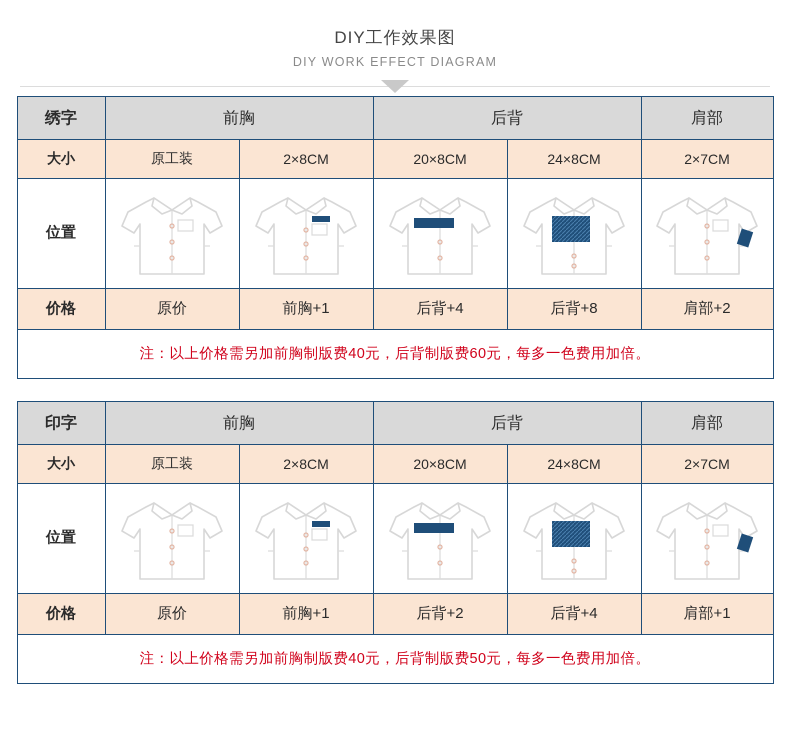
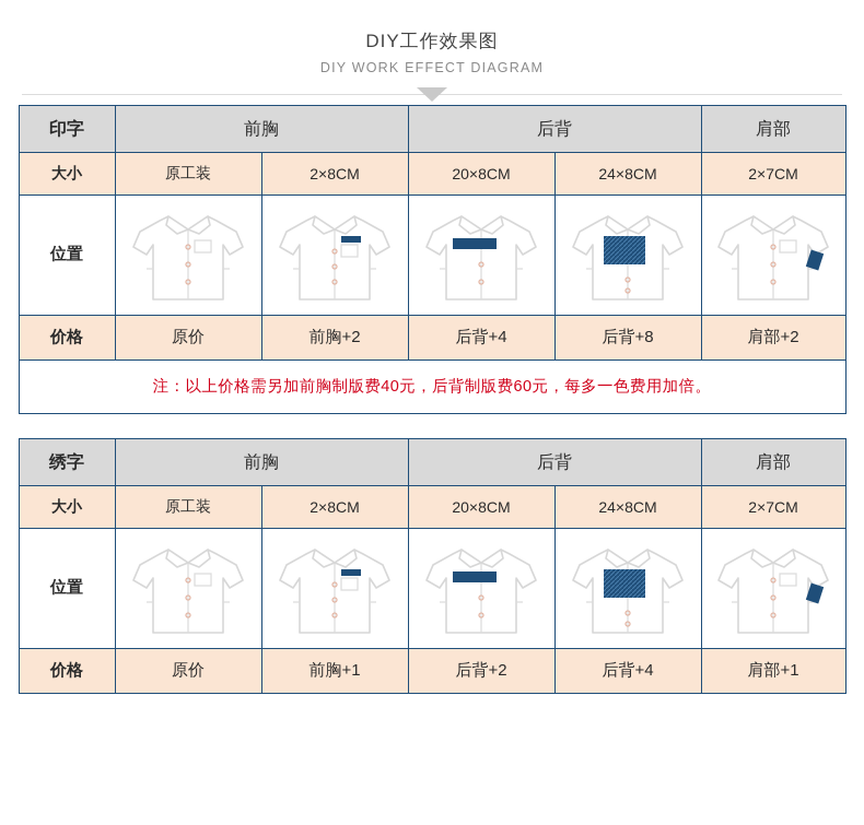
  DIY工作效果图
  DIY WORK EFFECT DIAGRAM
- 绣字	前胸	后背	肩部
+ 印字	前胸	后背	肩部
  大小	原工装	2×8CM	20×8CM	24×8CM	2×7CM
  位置
- 价格	原价	前胸+1	后背+4	后背+8	肩部+2
+ 价格	原价	前胸+2	后背+4	后背+8	肩部+2
  注：以上价格需另加前胸制版费40元，后背制版费60元，每多一色费用加倍。
- 印字	前胸	后背	肩部
+ 绣字	前胸	后背	肩部
  大小	原工装	2×8CM	20×8CM	24×8CM	2×7CM
  位置
  价格	原价	前胸+1	后背+2	后背+4	肩部+1
- 注：以上价格需另加前胸制版费40元，后背制版费50元，每多一色费用加倍。
